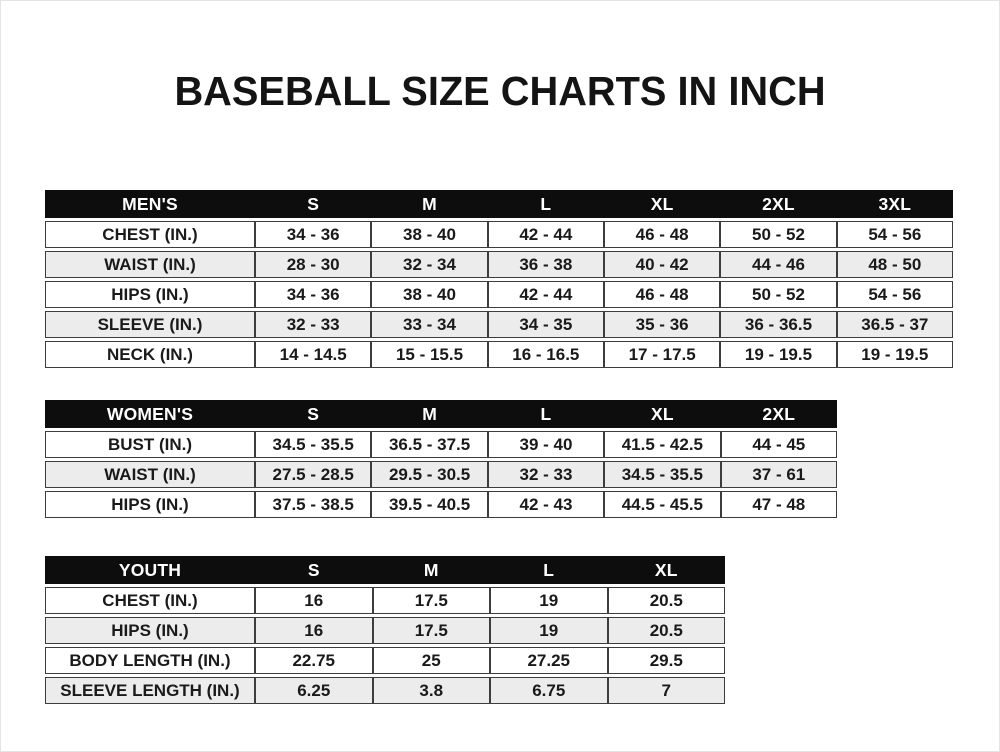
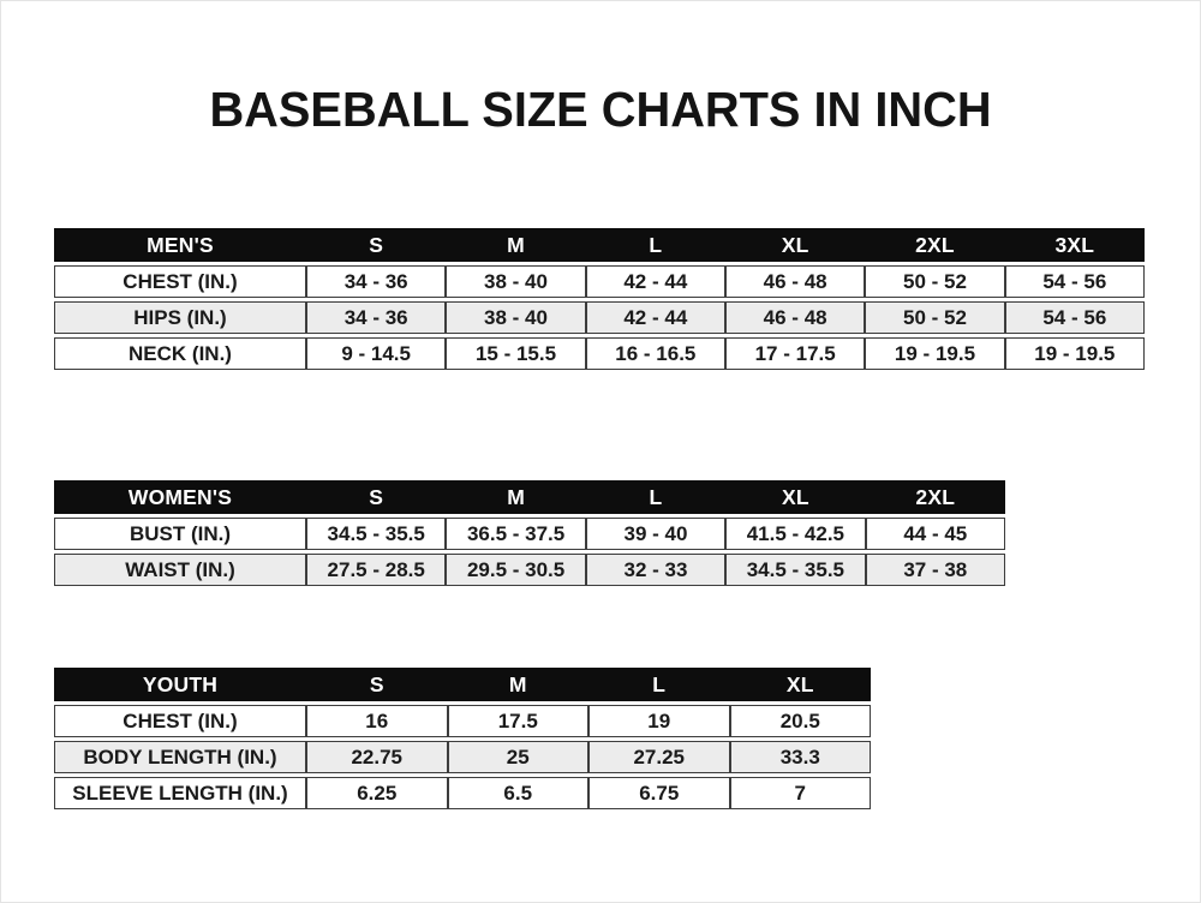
  BASEBALL SIZE CHARTS IN INCH
  MEN'S	S	M	L	XL	2XL	3XL
  CHEST (IN.)	34 - 36	38 - 40	42 - 44	46 - 48	50 - 52	54 - 56
- WAIST (IN.)	28 - 30	32 - 34	36 - 38	40 - 42	44 - 46	48 - 50
  HIPS (IN.)	34 - 36	38 - 40	42 - 44	46 - 48	50 - 52	54 - 56
- SLEEVE (IN.)	32 - 33	33 - 34	34 - 35	35 - 36	36 - 36.5	36.5 - 37
- NECK (IN.)	14 - 14.5	15 - 15.5	16 - 16.5	17 - 17.5	19 - 19.5	19 - 19.5
+ NECK (IN.)	9 - 14.5	15 - 15.5	16 - 16.5	17 - 17.5	19 - 19.5	19 - 19.5
  WOMEN'S	S	M	L	XL	2XL
  BUST (IN.)	34.5 - 35.5	36.5 - 37.5	39 - 40	41.5 - 42.5	44 - 45
- WAIST (IN.)	27.5 - 28.5	29.5 - 30.5	32 - 33	34.5 - 35.5	37 - 61
+ WAIST (IN.)	27.5 - 28.5	29.5 - 30.5	32 - 33	34.5 - 35.5	37 - 38
- HIPS (IN.)	37.5 - 38.5	39.5 - 40.5	42 - 43	44.5 - 45.5	47 - 48
  YOUTH	S	M	L	XL
  CHEST (IN.)	16	17.5	19	20.5
- HIPS (IN.)	16	17.5	19	20.5
- BODY LENGTH (IN.)	22.75	25	27.25	29.5
+ BODY LENGTH (IN.)	22.75	25	27.25	33.3
- SLEEVE LENGTH (IN.)	6.25	3.8	6.75	7
+ SLEEVE LENGTH (IN.)	6.25	6.5	6.75	7
